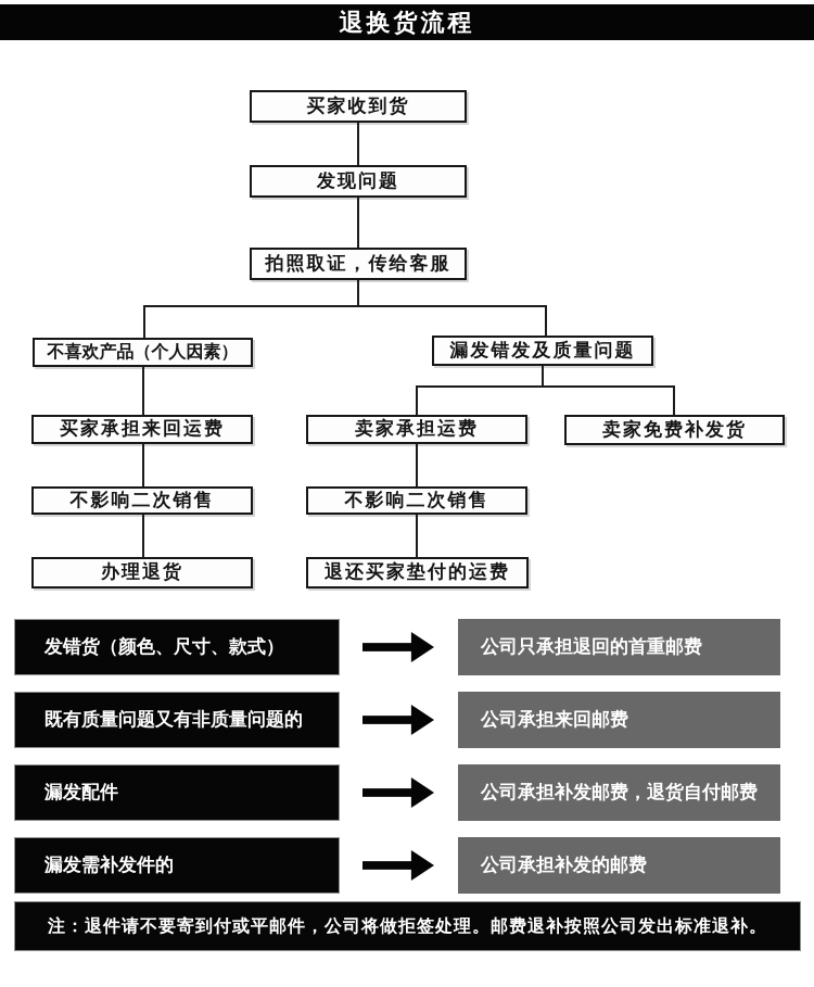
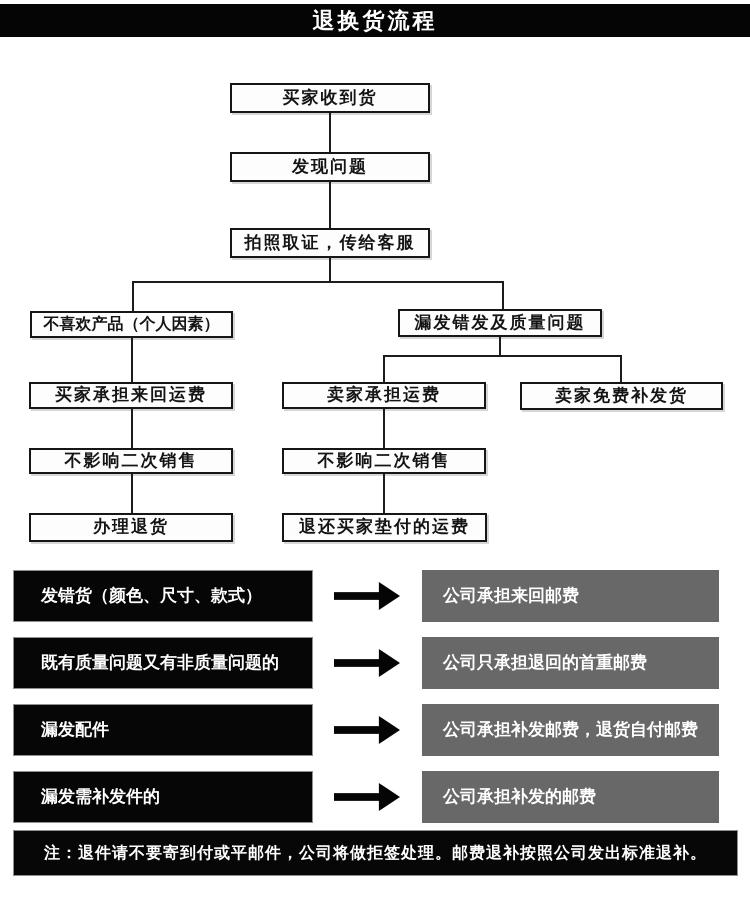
  退换货流程
  买家收到货
  发现问题
  拍照取证，传给客服
  不喜欢产品（个人因素）
  漏发错发及质量问题
  买家承担来回运费
  卖家承担运费
  卖家免费补发货
  不影响二次销售
  不影响二次销售
  办理退货
  退还买家垫付的运费
  发错货（颜色、尺寸、款式）
- 公司只承担退回的首重邮费
+ 公司承担来回邮费
  既有质量问题又有非质量问题的
- 公司承担来回邮费
+ 公司只承担退回的首重邮费
  漏发配件
  公司承担补发邮费，退货自付邮费
  漏发需补发件的
  公司承担补发的邮费
  注：退件请不要寄到付或平邮件，公司将做拒签处理。邮费退补按照公司发出标准退补。
